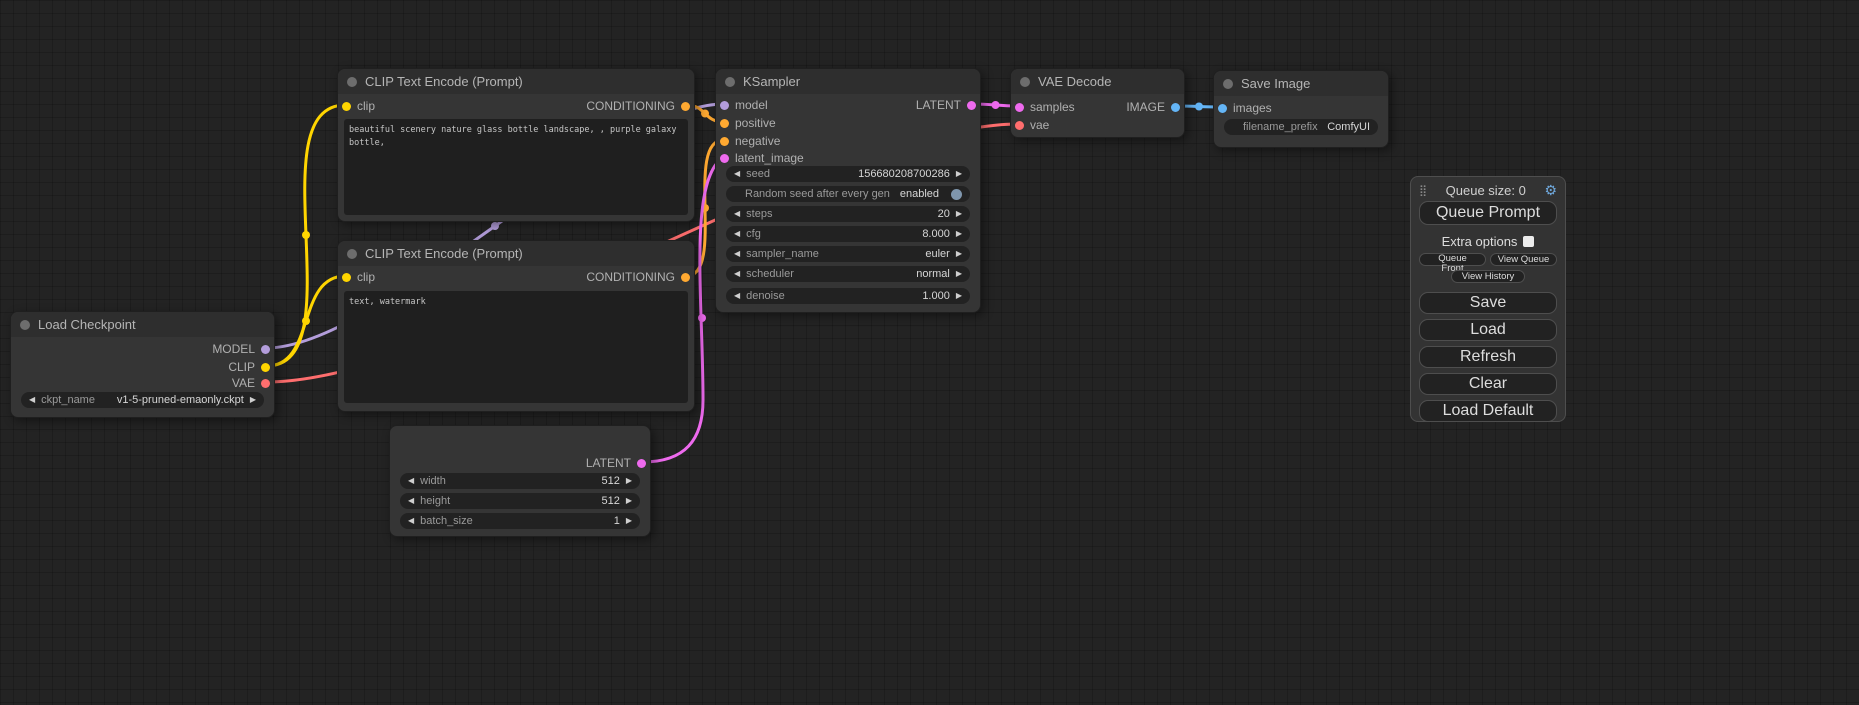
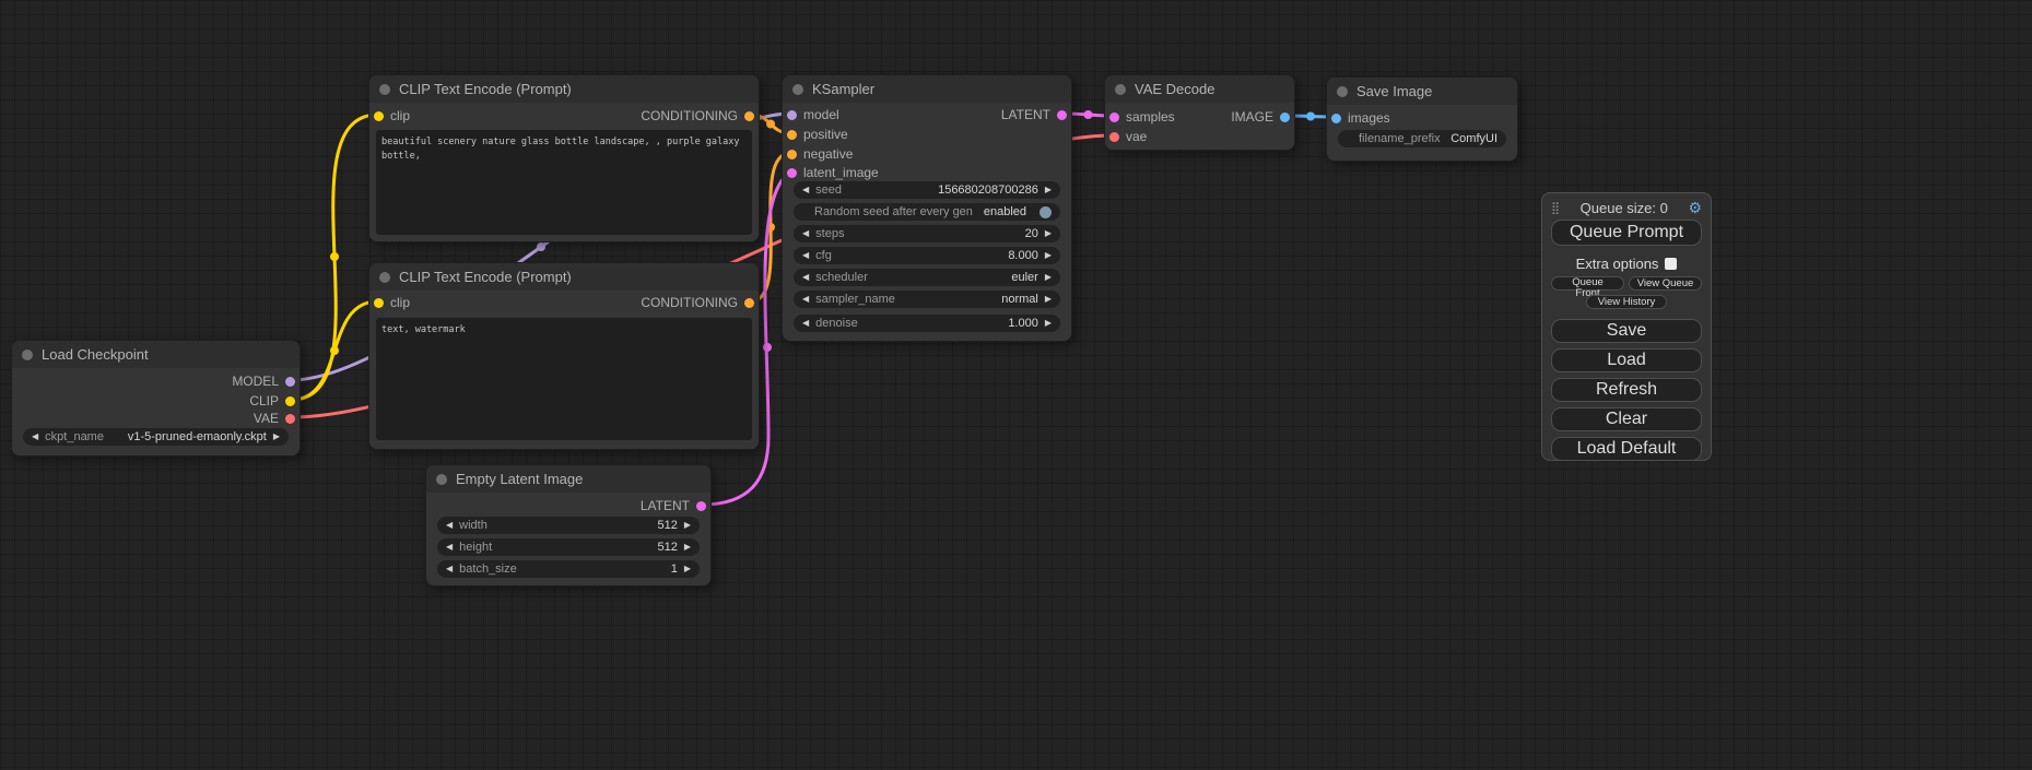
  CLIP Text Encode (Prompt)
  clip
  CONDITIONING
  CLIP Text Encode (Prompt)
  clip
  CONDITIONING
  text, watermark
  Load Checkpoint
  MODEL
  CLIP
  VAE
  ◀
  ckpt_name
  v1-5-pruned-emaonly.ckpt
  ▶
+ Empty Latent Image
  LATENT
  ◀
  width
  512
  ▶
  ◀
  height
  512
  ▶
  ◀
  batch_size
  1
  ▶
  KSampler
  model
  LATENT
  positive
  negative
  latent_image
  ◀
  seed
  156680208700286
  ▶
  Random seed after every gen
  enabled
  ◀
  steps
  20
  ▶
  ◀
  cfg
  8.000
  ▶
  ◀
- sampler_name
+ scheduler
  euler
  ▶
  ◀
- scheduler
+ sampler_name
  normal
  ▶
  ◀
  denoise
  1.000
  ▶
  VAE Decode
  samples
  IMAGE
  vae
  Save Image
  images
  filename_prefix
  ComfyUI
  ⣿
  Queue size: 0
  ⚙
  Queue Prompt
  Extra options
  Queue Front
  View Queue
  View History
  Save
  Load
  Refresh
  Clear
  Load Default
